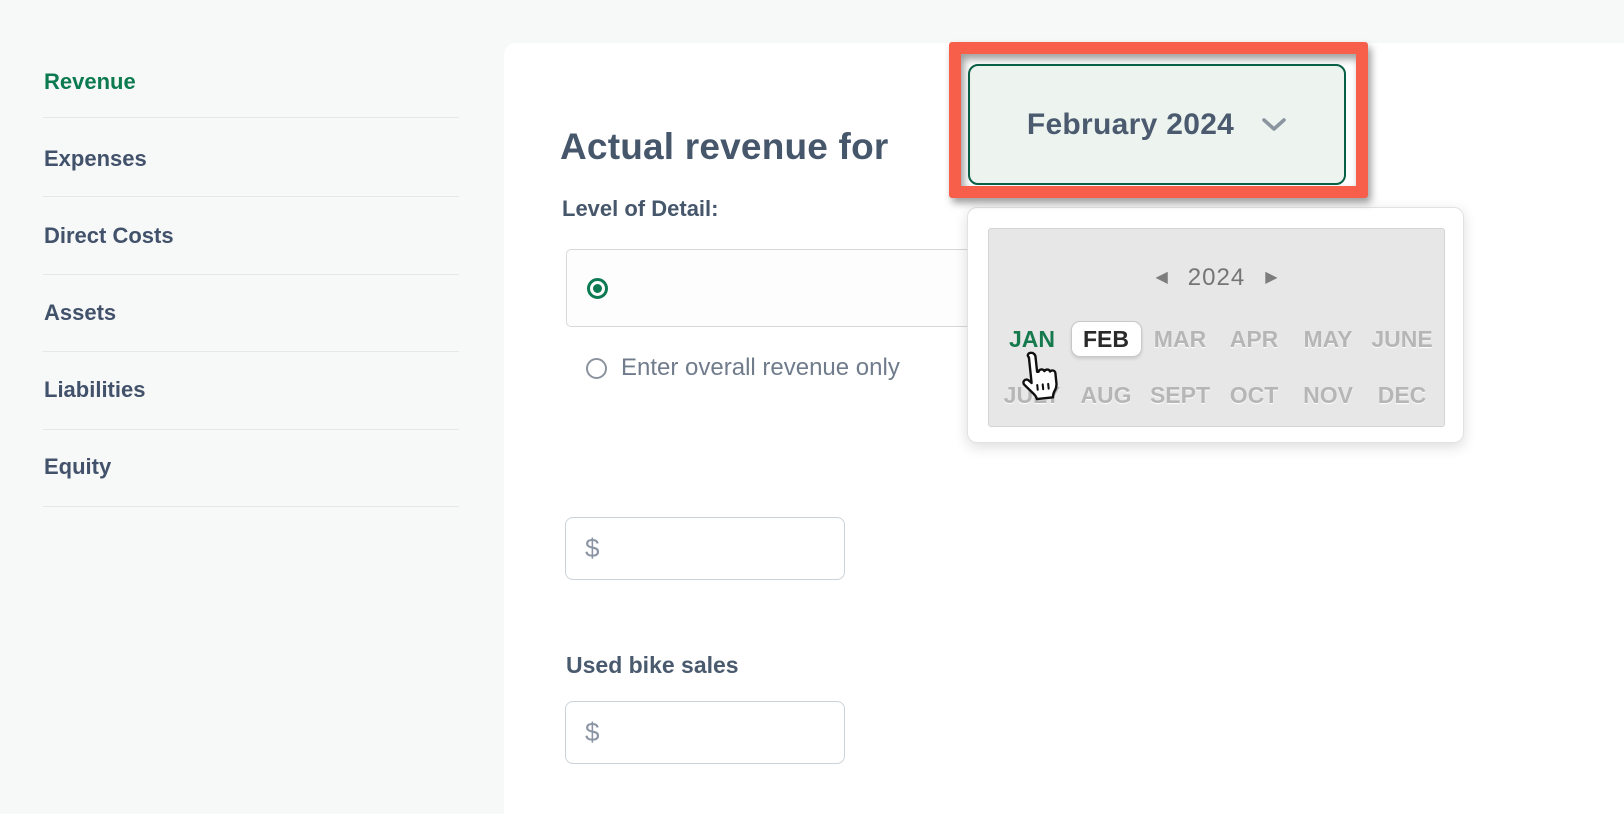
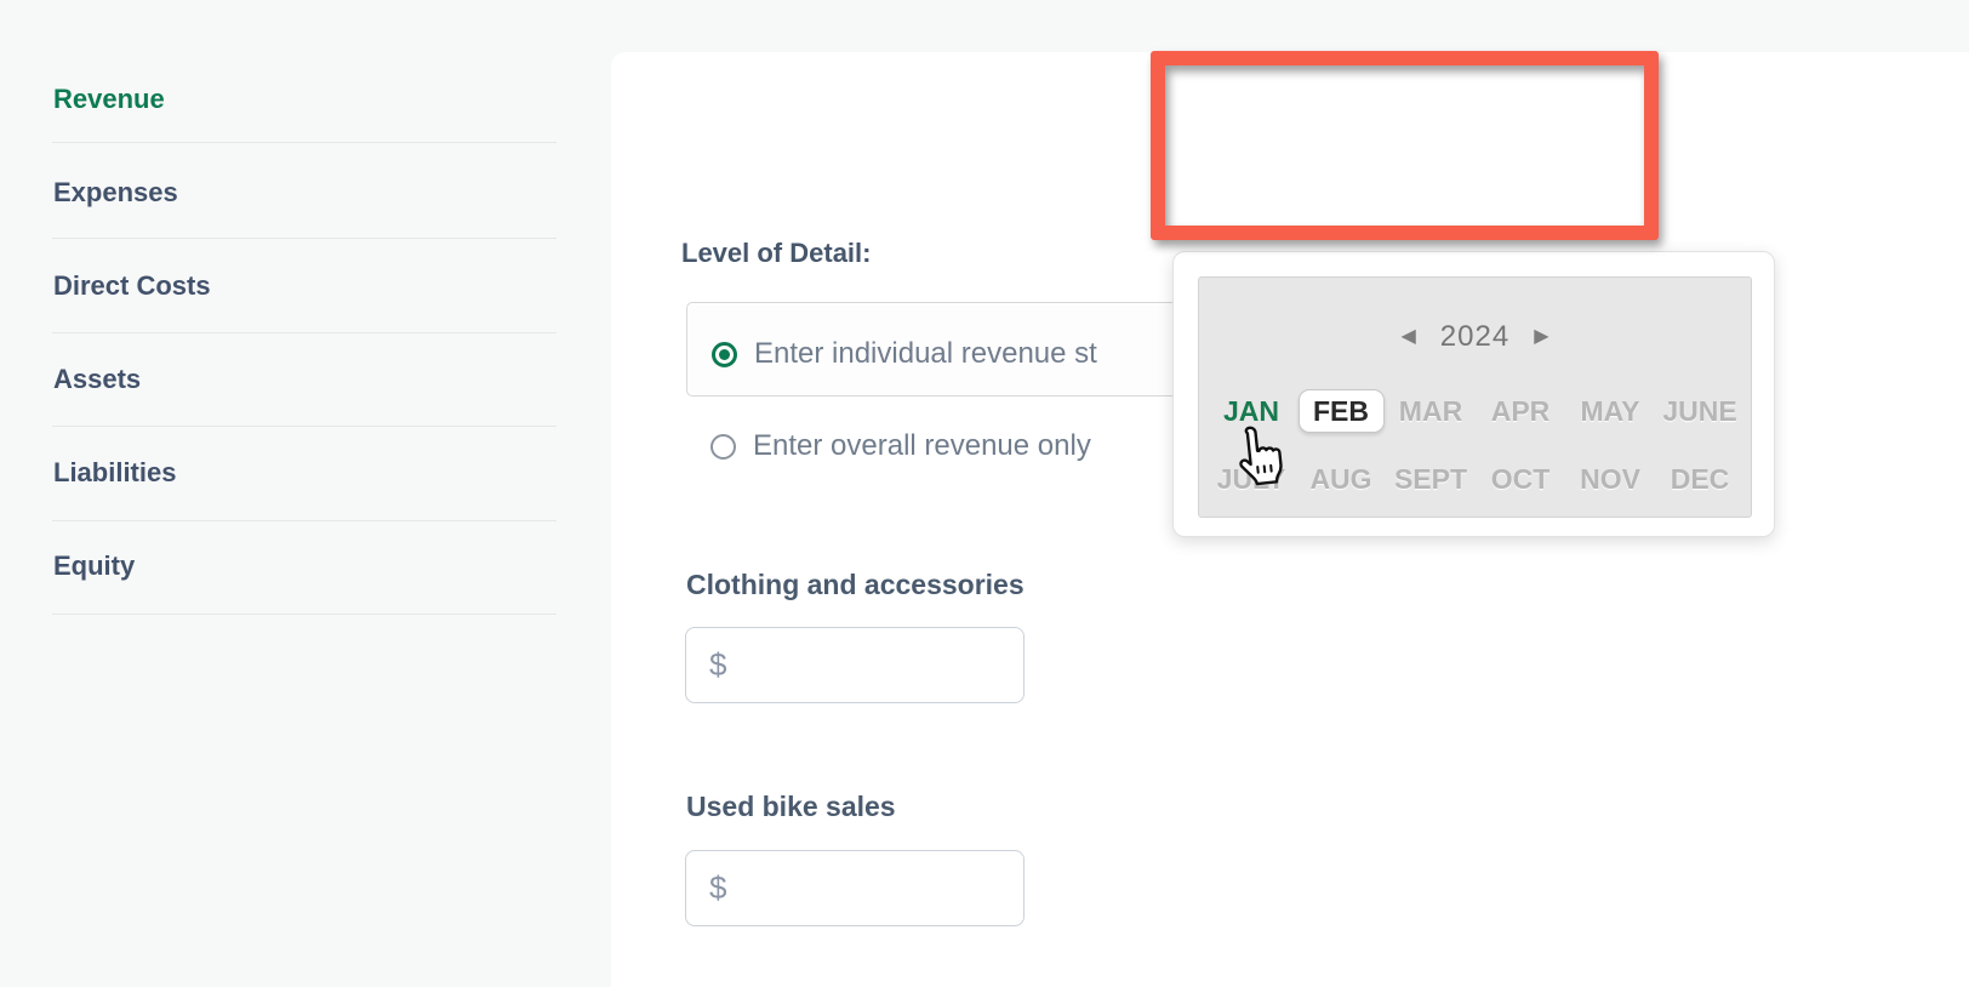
  Revenue
  Expenses
  Direct Costs
  Assets
  Liabilities
  Equity
- Actual revenue for
  Level of Detail:
+ Enter individual revenue st
  Enter overall revenue only
+ Clothing and accessories
  $
  Used bike sales
  $
  ◀
  2024
  ▶
  JAN
  FEB
  MAR
  APR
  MAY
  JUNE
  AUG
  SEPT
  OCT
  NOV
  DEC
- February 2024
